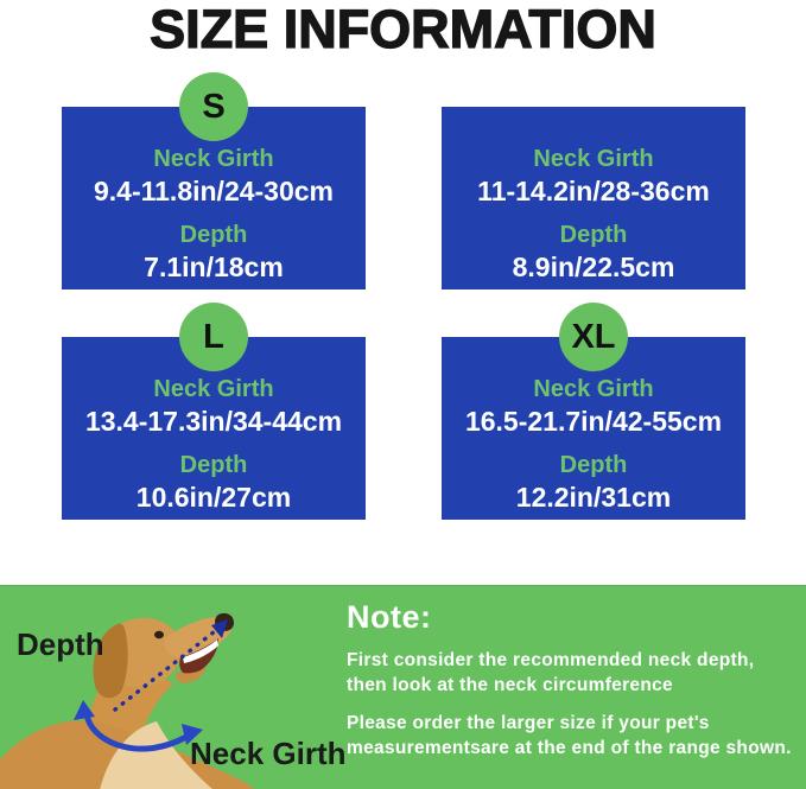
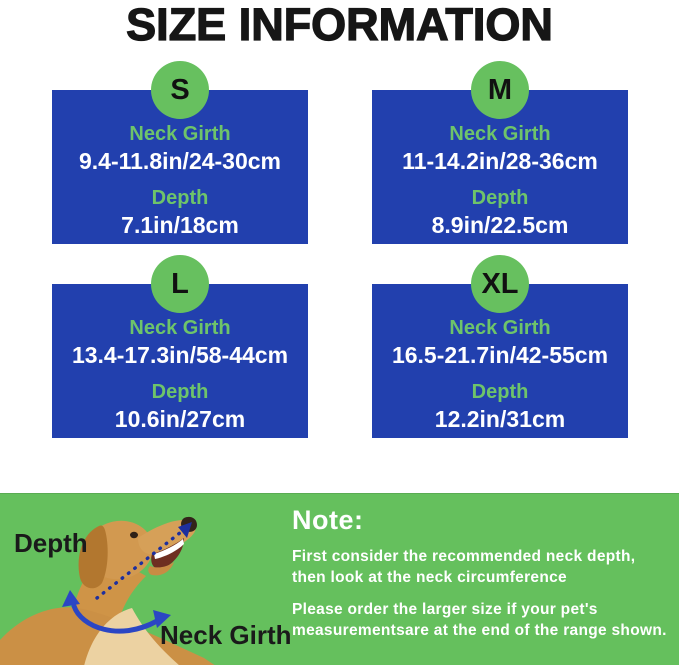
  SIZE INFORMATION
  S
  Neck Girth
  9.4-11.8in/24-30cm
  Depth
  7.1in/18cm
+ M
  Neck Girth
  11-14.2in/28-36cm
  Depth
  8.9in/22.5cm
  L
  Neck Girth
- 13.4-17.3in/34-44cm
+ 13.4-17.3in/58-44cm
  Depth
  10.6in/27cm
  XL
  Neck Girth
  16.5-21.7in/42-55cm
  Depth
  12.2in/31cm
  Depth
  Neck Girth
  Note:
  First consider the recommended neck depth, then look at the neck circumference
  Please order the larger size if your pet's measurementsare at the end of the range shown.
